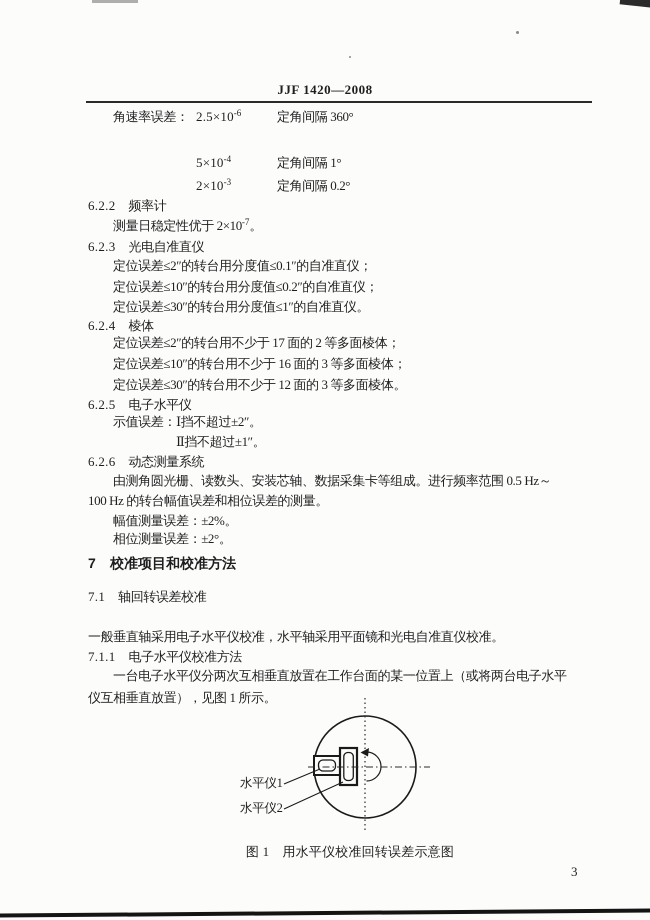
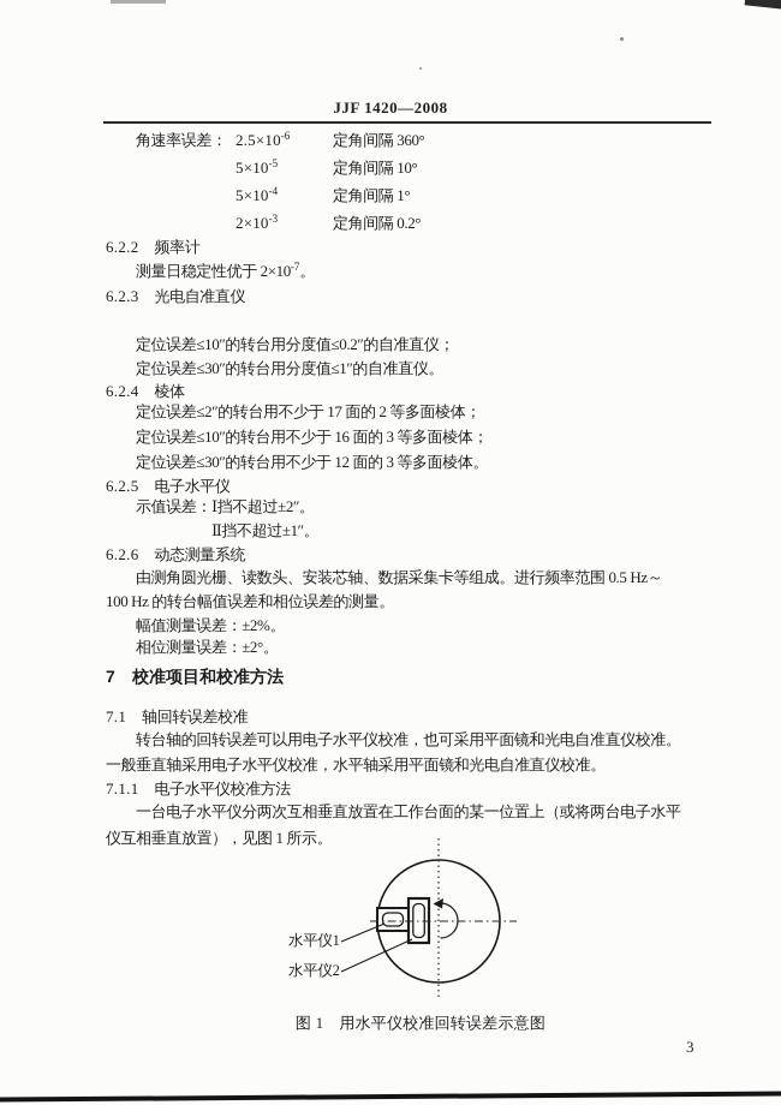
  JJF 1420—2008
  角速率误差： 2.5×10-6 定角间隔 360°
+ 5×10-5 定角间隔 10°
  5×10-4 定角间隔 1°
  2×10-3 定角间隔 0.2°
  6.2.2 频率计
  测量日稳定性优于 2×10-7。
  6.2.3 光电自准直仪
- 定位误差≤2″的转台用分度值≤0.1″的自准直仪；
  定位误差≤10″的转台用分度值≤0.2″的自准直仪；
  定位误差≤30″的转台用分度值≤1″的自准直仪。
  6.2.4 棱体
  定位误差≤2″的转台用不少于 17 面的 2 等多面棱体；
  定位误差≤10″的转台用不少于 16 面的 3 等多面棱体；
  定位误差≤30″的转台用不少于 12 面的 3 等多面棱体。
  6.2.5 电子水平仪
  示值误差：Ⅰ挡不超过±2″。
  Ⅱ挡不超过±1″。
  6.2.6 动态测量系统
  由测角圆光栅、读数头、安装芯轴、数据采集卡等组成。进行频率范围 0.5 Hz～
  100 Hz 的转台幅值误差和相位误差的测量。
  幅值测量误差：±2%。
  相位测量误差：±2°。
  7 校准项目和校准方法
  7.1 轴回转误差校准
+ 转台轴的回转误差可以用电子水平仪校准，也可采用平面镜和光电自准直仪校准。
  一般垂直轴采用电子水平仪校准，水平轴采用平面镜和光电自准直仪校准。
  7.1.1 电子水平仪校准方法
  一台电子水平仪分两次互相垂直放置在工作台面的某一位置上（或将两台电子水平
  仪互相垂直放置），见图 1 所示。
  水平仪1
  水平仪2
  图 1 用水平仪校准回转误差示意图
  3
